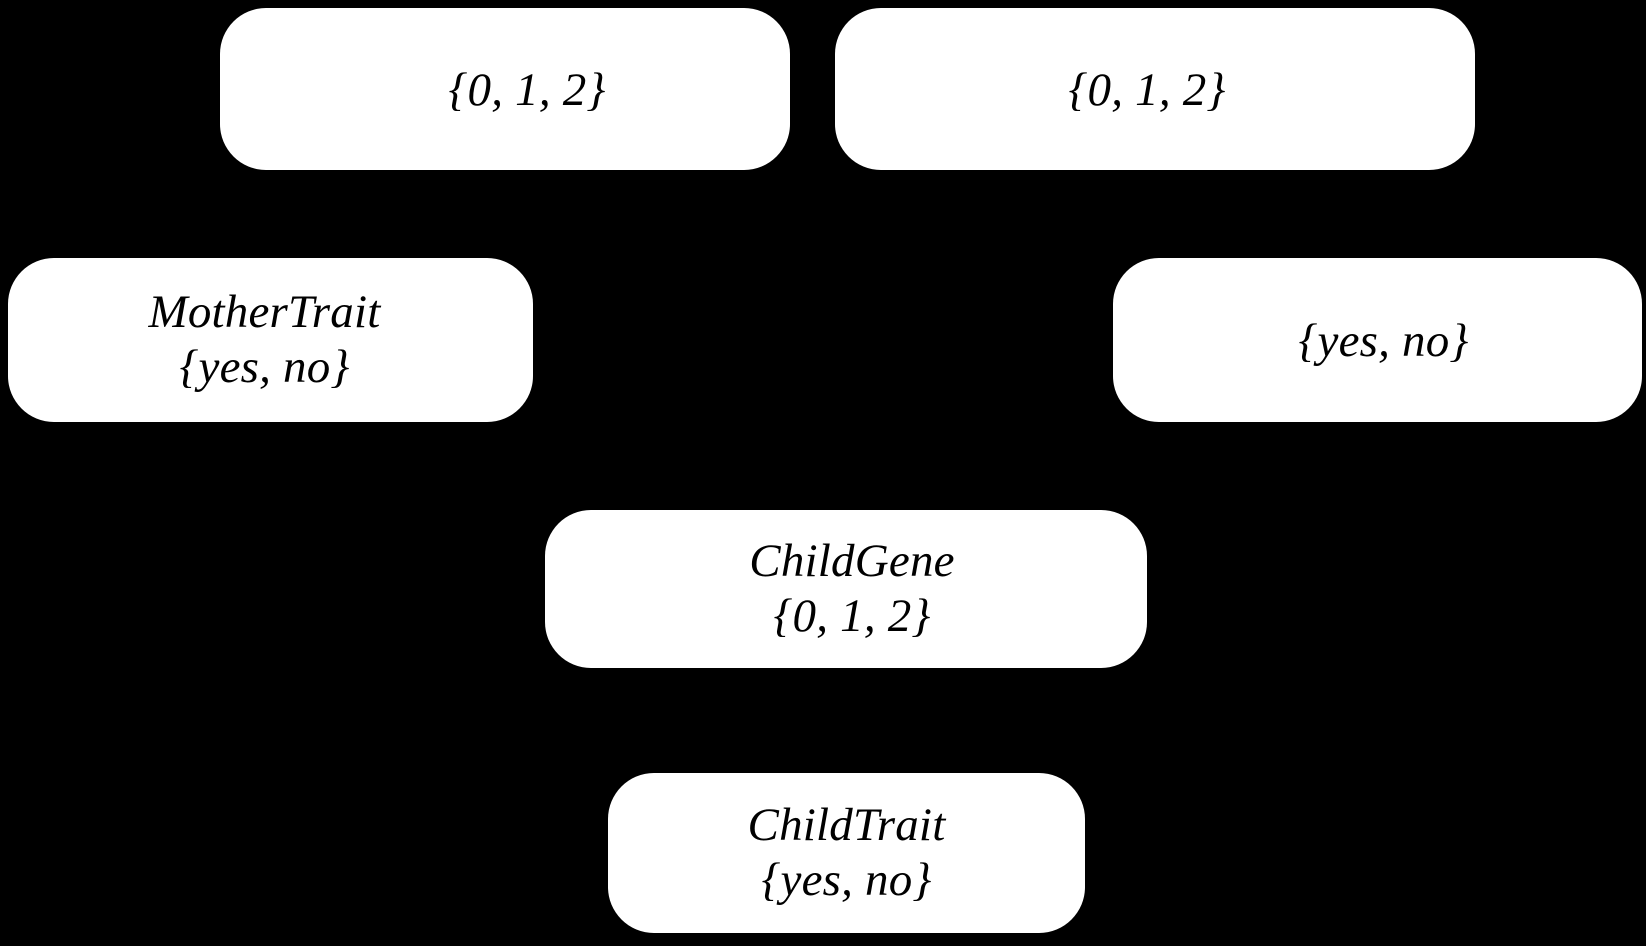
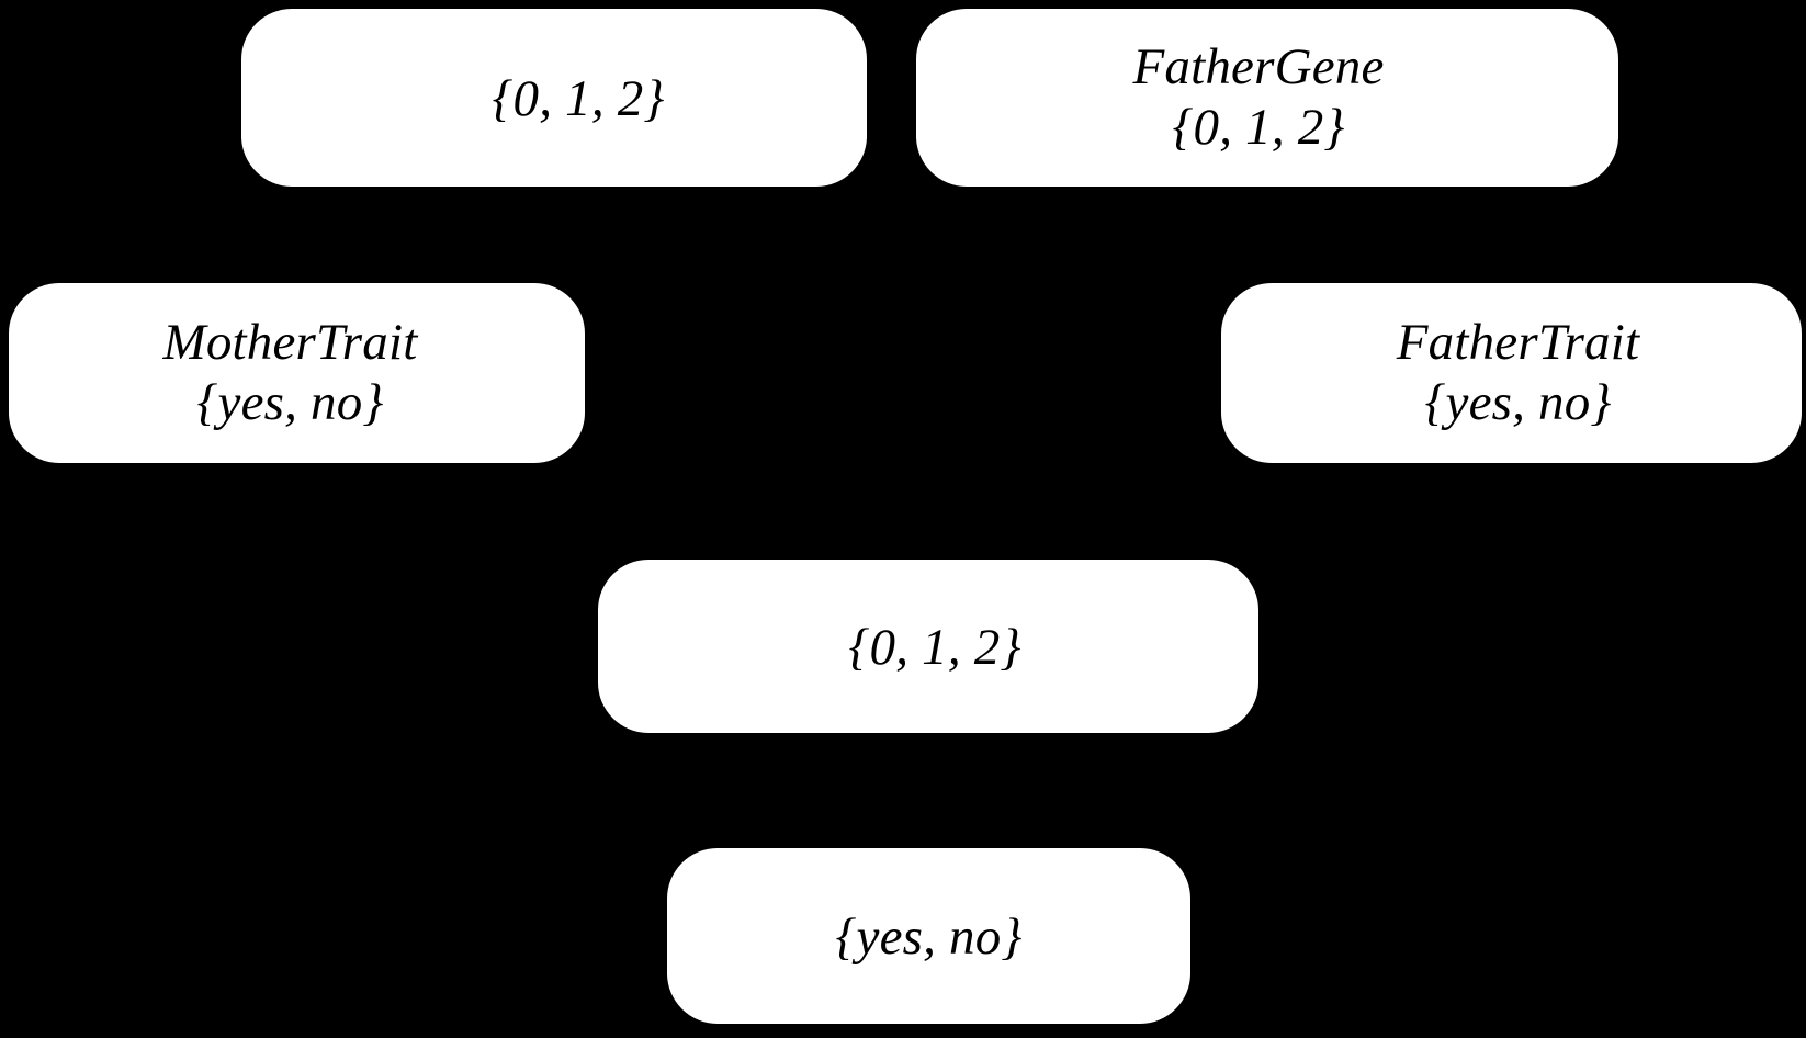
  {0, 1, 2}
+ FatherGene
  {0, 1, 2}
  MotherTrait
  {yes, no}
+ FatherTrait
  {yes, no}
- ChildGene
  {0, 1, 2}
- ChildTrait
  {yes, no}
